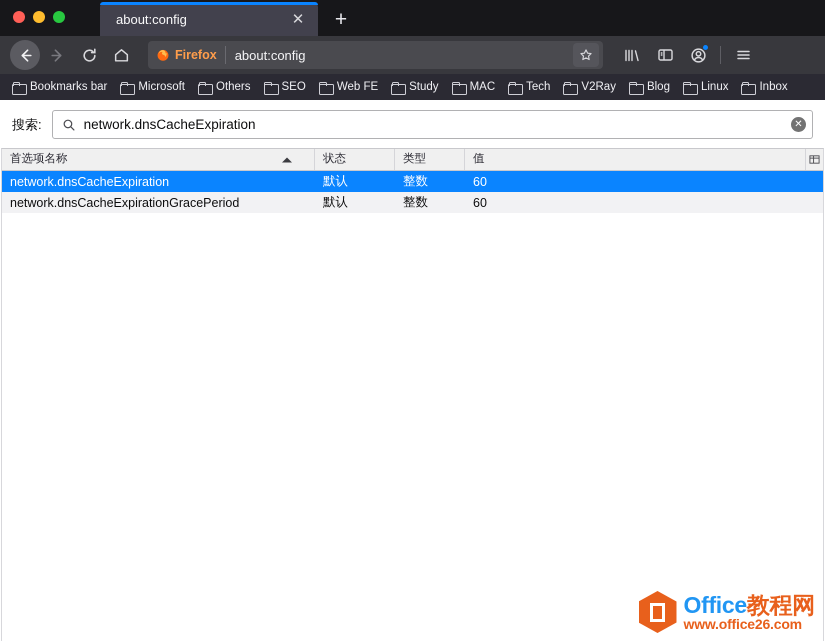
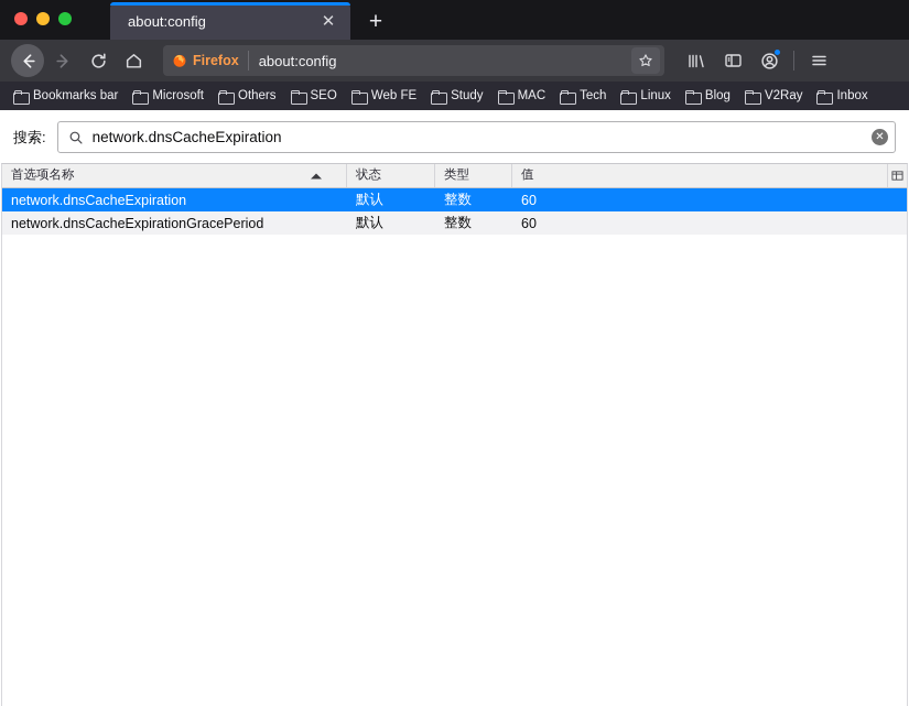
  about:config
  ✕
  +
  Firefox
  about:config
  Bookmarks bar
  Microsoft
  Others
  SEO
  Web FE
  Study
  MAC
  Tech
- V2Ray
+ Linux
  Blog
- Linux
+ V2Ray
  Inbox
  搜索:
  network.dnsCacheExpiration
  ✕
  首选项名称
  状态
  类型
  值
  network.dnsCacheExpiration
  默认
  整数
  60
  network.dnsCacheExpirationGracePeriod
  默认
  整数
  60
- Office教程网
- www.office26.com
